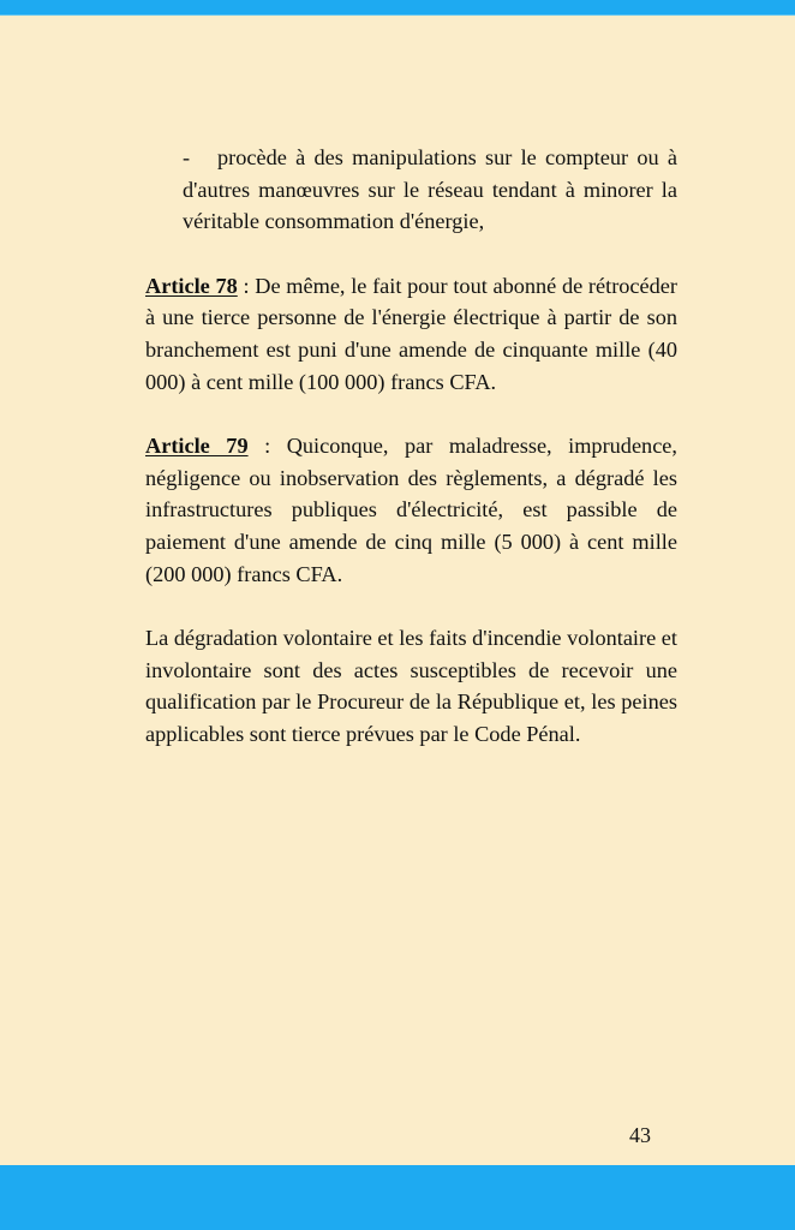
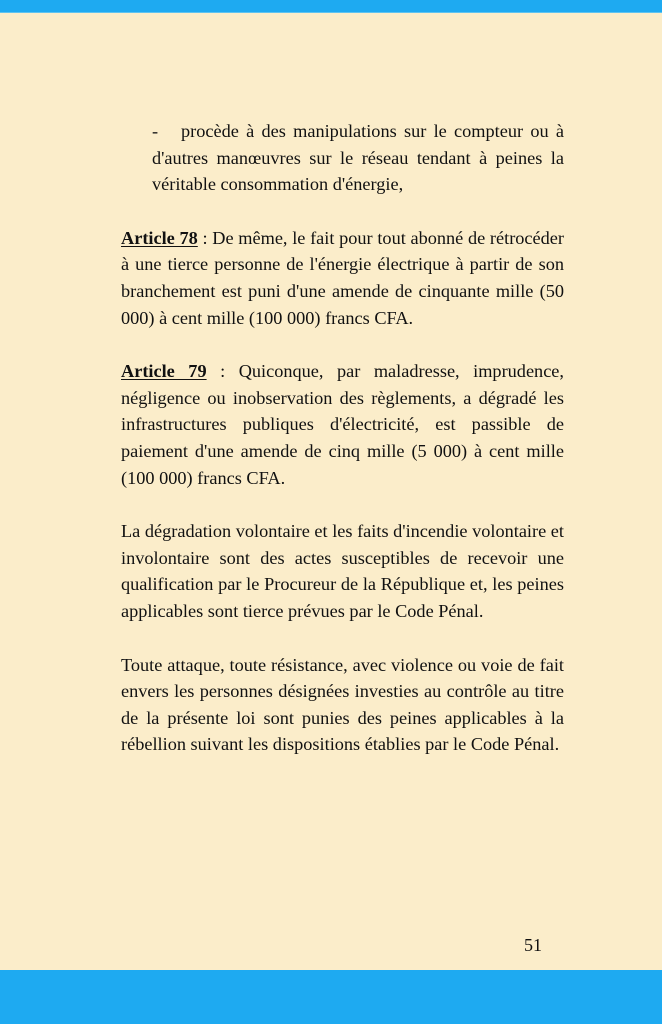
  -
- procède à des manipulations sur le compteur ou à d'autres manœuvres sur le réseau tendant à minorer la véritable consommation d'énergie,
+ procède à des manipulations sur le compteur ou à d'autres manœuvres sur le réseau tendant à peines la véritable consommation d'énergie,
- Article 78 : De même, le fait pour tout abonné de rétrocéder à une tierce personne de l'énergie électrique à partir de son branchement est puni d'une amende de cinquante mille (40 000) à cent mille (100 000) francs CFA.
+ Article 78 : De même, le fait pour tout abonné de rétrocéder à une tierce personne de l'énergie électrique à partir de son branchement est puni d'une amende de cinquante mille (50 000) à cent mille (100 000) francs CFA.
- Article 79 : Quiconque, par maladresse, imprudence, négligence ou inobservation des règlements, a dégradé les infrastructures publiques d'électricité, est passible de paiement d'une amende de cinq mille (5 000) à cent mille (200 000) francs CFA.
+ Article 79 : Quiconque, par maladresse, imprudence, négligence ou inobservation des règlements, a dégradé les infrastructures publiques d'électricité, est passible de paiement d'une amende de cinq mille (5 000) à cent mille (100 000) francs CFA.
  La dégradation volontaire et les faits d'incendie volontaire et involontaire sont des actes susceptibles de recevoir une qualification par le Procureur de la République et, les peines applicables sont tierce prévues par le Code Pénal.
+ Toute attaque, toute résistance, avec violence ou voie de fait envers les personnes désignées investies au contrôle au titre de la présente loi sont punies des peines applicables à la rébellion suivant les dispositions établies par le Code Pénal.
- 43
+ 51
